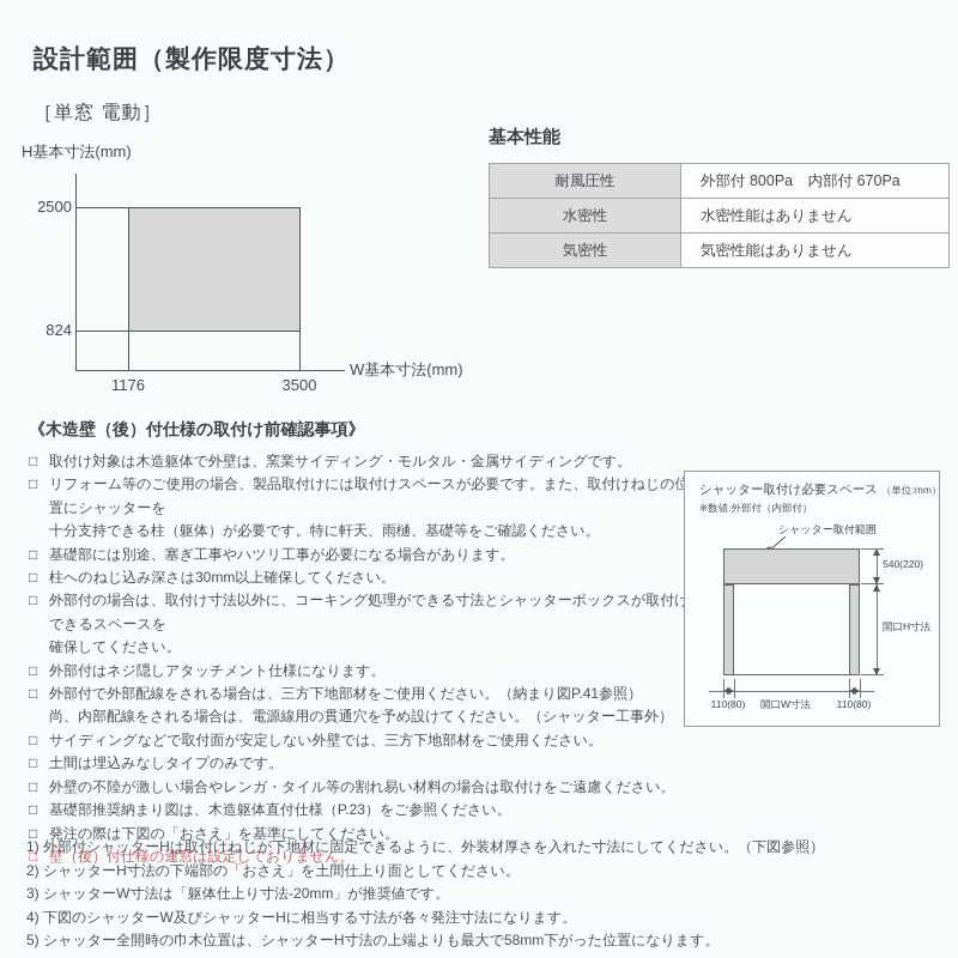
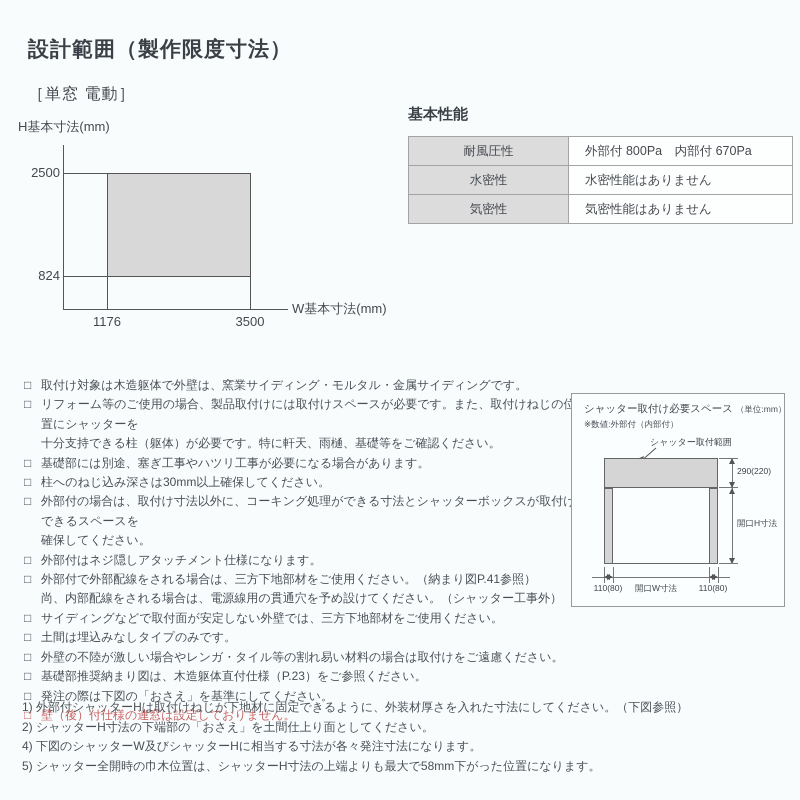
  設計範囲（製作限度寸法）
  ［単窓 電動］
  H基本寸法(mm)
  2500
  824
  1176
  3500
  W基本寸法(mm)
  基本性能
  耐風圧性	外部付 800Pa 内部付 670Pa
  水密性	水密性能はありません
  気密性	気密性能はありません
- 《木造壁（後）付仕様の取付け前確認事項》
  □
  取付け対象は木造躯体で外壁は、窯業サイディング・モルタル・金属サイディングです。
  □
  リフォーム等のご使用の場合、製品取付けには取付けスペースが必要です。また、取付けねじの位置にシャッターを
  十分支持できる柱（躯体）が必要です。特に軒天、雨樋、基礎等をご確認ください。
  □
  基礎部には別途、塞ぎ工事やハツリ工事が必要になる場合があります。
  □
  柱へのねじ込み深さは30mm以上確保してください。
  □
  外部付の場合は、取付け寸法以外に、コーキング処理ができる寸法とシャッターボックスが取付けできるスペースを
  確保してください。
  □
  外部付はネジ隠しアタッチメント仕様になります。
  □
  外部付で外部配線をされる場合は、三方下地部材をご使用ください。（納まり図P.41参照）
  尚、内部配線をされる場合は、電源線用の貫通穴を予め設けてください。（シャッター工事外）
  □
  サイディングなどで取付面が安定しない外壁では、三方下地部材をご使用ください。
  □
  土間は埋込みなしタイプのみです。
  □
  外壁の不陸が激しい場合やレンガ・タイル等の割れ易い材料の場合は取付けをご遠慮ください。
  □
  基礎部推奨納まり図は、木造躯体直付仕様（P.23）をご参照ください。
  □
  発注の際は下図の「おさえ」を基準にしてください。
  □
  壁（後）付仕様の連窓は設定しておりません。
  シャッター取付け必要スペース （単位:mm）
  ※数値:外部付（内部付）
  シャッター取付範囲
- 540(220)
+ 290(220)
  開口H寸法
  110(80)
  開口W寸法
  110(80)
  1) 外部付シャッターHは取付けねじが下地材に固定できるように、外装材厚さを入れた寸法にしてください。（下図参照）
  2) シャッターH寸法の下端部の「おさえ」を土間仕上り面としてください。
- 3) シャッターW寸法は「躯体仕上り寸法-20mm」が推奨値です。
  4) 下図のシャッターW及びシャッターHに相当する寸法が各々発注寸法になります。
  5) シャッター全開時の巾木位置は、シャッターH寸法の上端よりも最大で58mm下がった位置になります。
